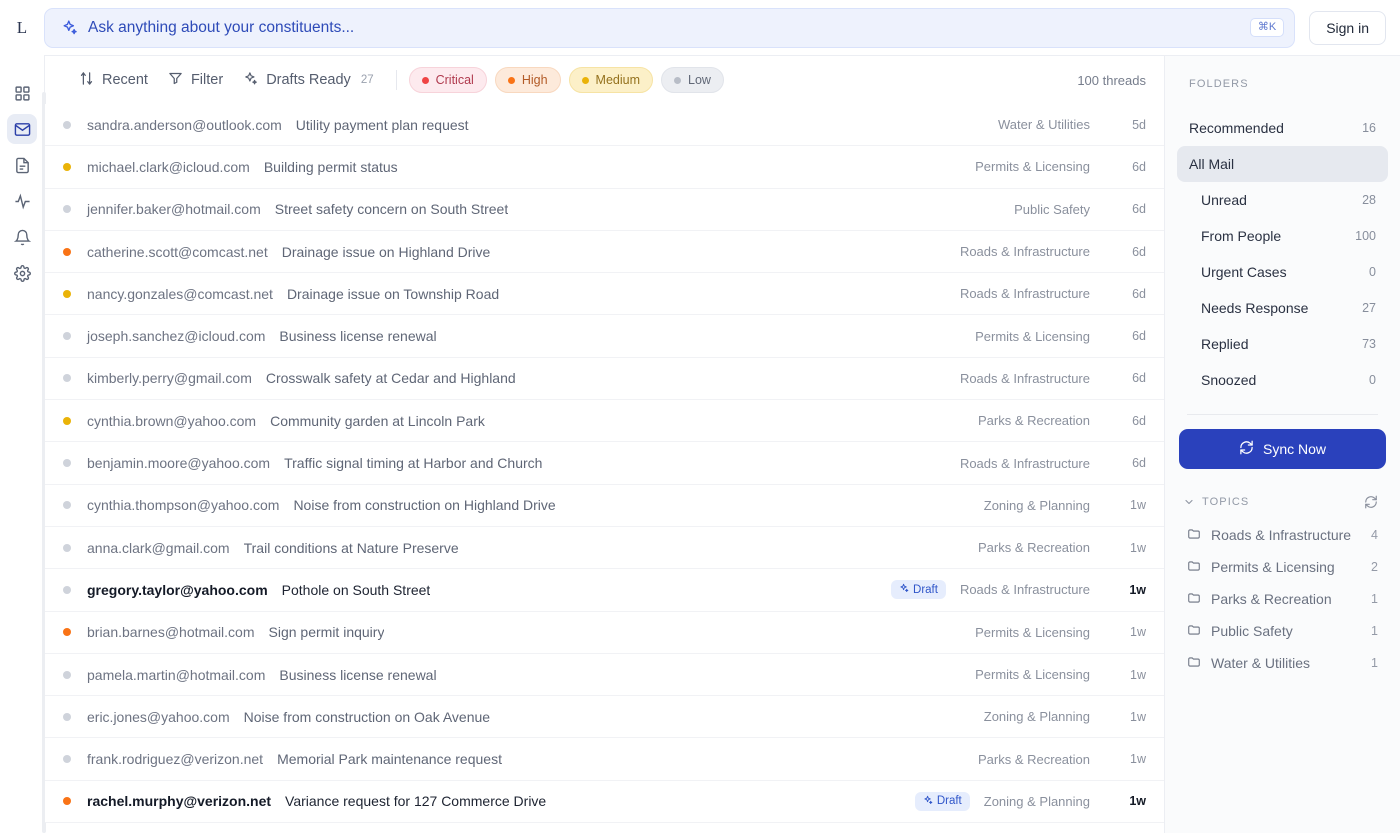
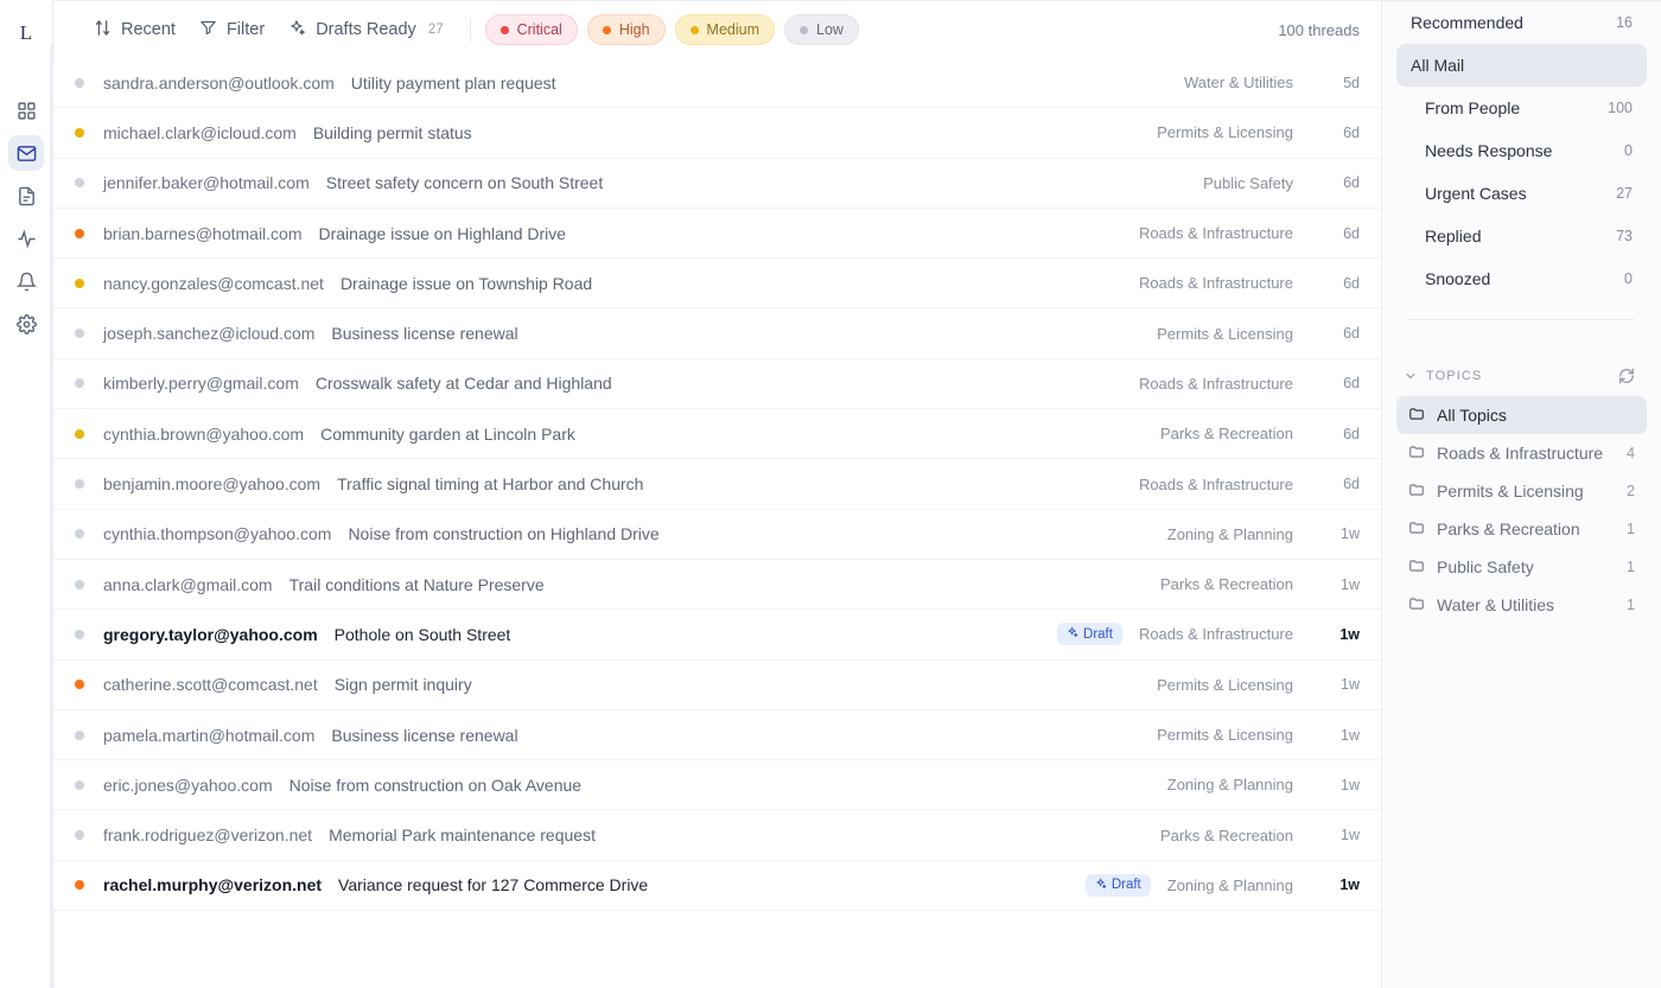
  L
- Ask anything about your constituents...
- ⌘K
- Sign in
  Recent
  Filter
  Drafts Ready
  27
  Critical
  High
  Medium
  Low
  100 threads
  sandra.anderson@outlook.com
  Utility payment plan request
  Water & Utilities
  5d
  michael.clark@icloud.com
  Building permit status
  Permits & Licensing
  6d
  jennifer.baker@hotmail.com
  Street safety concern on South Street
  Public Safety
  6d
- catherine.scott@comcast.net
+ brian.barnes@hotmail.com
  Drainage issue on Highland Drive
  Roads & Infrastructure
  6d
  nancy.gonzales@comcast.net
  Drainage issue on Township Road
  Roads & Infrastructure
  6d
  joseph.sanchez@icloud.com
  Business license renewal
  Permits & Licensing
  6d
  kimberly.perry@gmail.com
  Crosswalk safety at Cedar and Highland
  Roads & Infrastructure
  6d
  cynthia.brown@yahoo.com
  Community garden at Lincoln Park
  Parks & Recreation
  6d
  benjamin.moore@yahoo.com
  Traffic signal timing at Harbor and Church
  Roads & Infrastructure
  6d
  cynthia.thompson@yahoo.com
  Noise from construction on Highland Drive
  Zoning & Planning
  1w
  anna.clark@gmail.com
  Trail conditions at Nature Preserve
  Parks & Recreation
  1w
  gregory.taylor@yahoo.com
  Pothole on South Street
  Draft
  Roads & Infrastructure
  1w
- brian.barnes@hotmail.com
+ catherine.scott@comcast.net
  Sign permit inquiry
  Permits & Licensing
  1w
  pamela.martin@hotmail.com
  Business license renewal
  Permits & Licensing
  1w
  eric.jones@yahoo.com
  Noise from construction on Oak Avenue
  Zoning & Planning
  1w
  frank.rodriguez@verizon.net
  Memorial Park maintenance request
  Parks & Recreation
  1w
  rachel.murphy@verizon.net
  Variance request for 127 Commerce Drive
  Draft
  Zoning & Planning
  1w
- FOLDERS
  Recommended
  16
  All Mail
- Unread
- 28
  From People
  100
- Urgent Cases
+ Needs Response
  0
- Needs Response
+ Urgent Cases
  27
  Replied
  73
  Snoozed
  0
- Sync Now
  TOPICS
+ All Topics
  Roads & Infrastructure
  4
  Permits & Licensing
  2
  Parks & Recreation
  1
  Public Safety
  1
  Water & Utilities
  1
